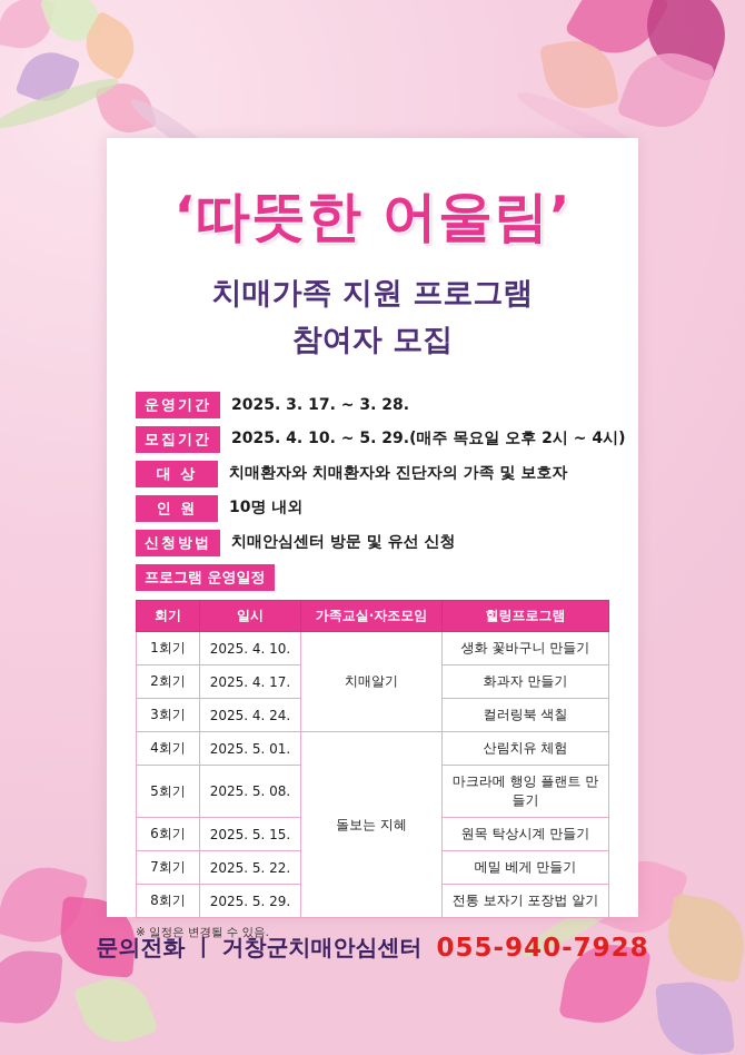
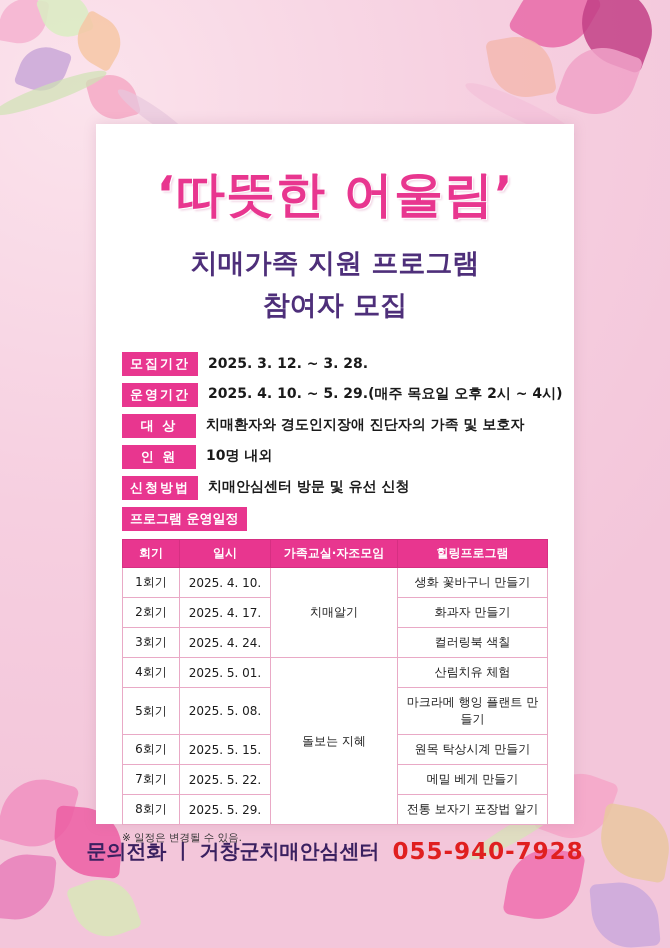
  ‘따뜻한 어울림’
  치매가족 지원 프로그램
  참여자 모집
- 운영기간
+ 모집기간
- 2025. 3. 17. ~ 3. 28.
+ 2025. 3. 12. ~ 3. 28.
- 모집기간
+ 운영기간
  2025. 4. 10. ~ 5. 29.(매주 목요일 오후 2시 ~ 4시)
  대 상
- 치매환자와 치매환자와 진단자의 가족 및 보호자
+ 치매환자와 경도인지장애 진단자의 가족 및 보호자
  인 원
  10명 내외
  신청방법
  치매안심센터 방문 및 유선 신청
  프로그램 운영일정
  회기	일시	가족교실·자조모임	힐링프로그램
  1회기	2025. 4. 10.	치매알기	생화 꽃바구니 만들기
  2회기	2025. 4. 17.	화과자 만들기
  3회기	2025. 4. 24.	컬러링북 색칠
  4회기	2025. 5. 01.	돌보는 지혜	산림치유 체험
  5회기	2025. 5. 08.	마크라메 행잉 플랜트 만들기
  6회기	2025. 5. 15.	원목 탁상시계 만들기
  7회기	2025. 5. 22.	메밀 베게 만들기
  8회기	2025. 5. 29.	전통 보자기 포장법 알기
  ※ 일정은 변경될 수 있음.
  문의전화 | 거창군치매안심센터 055-940-7928
